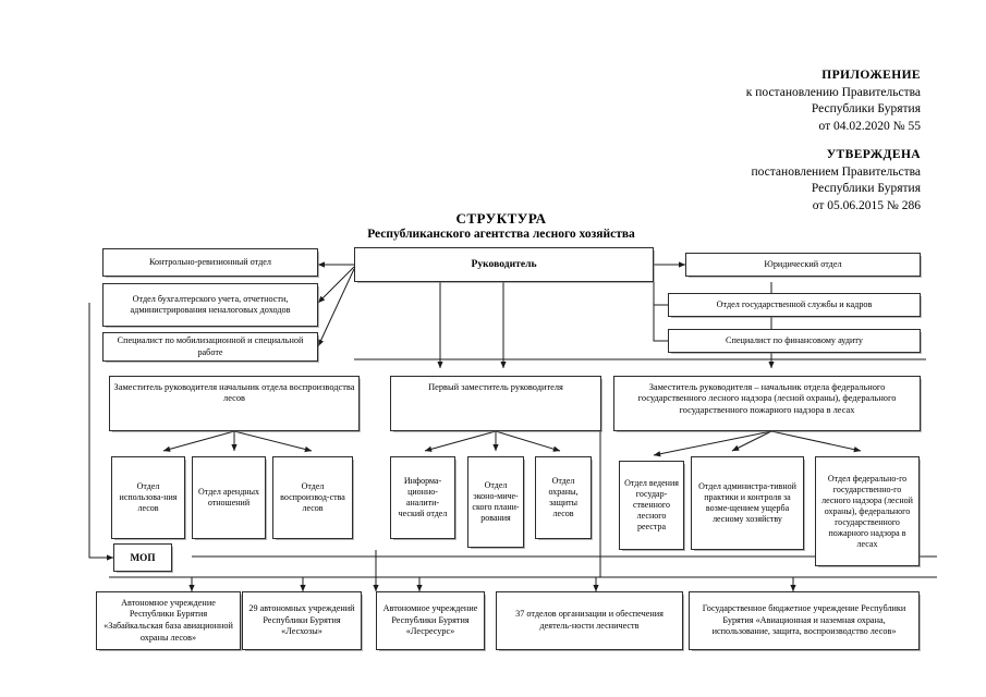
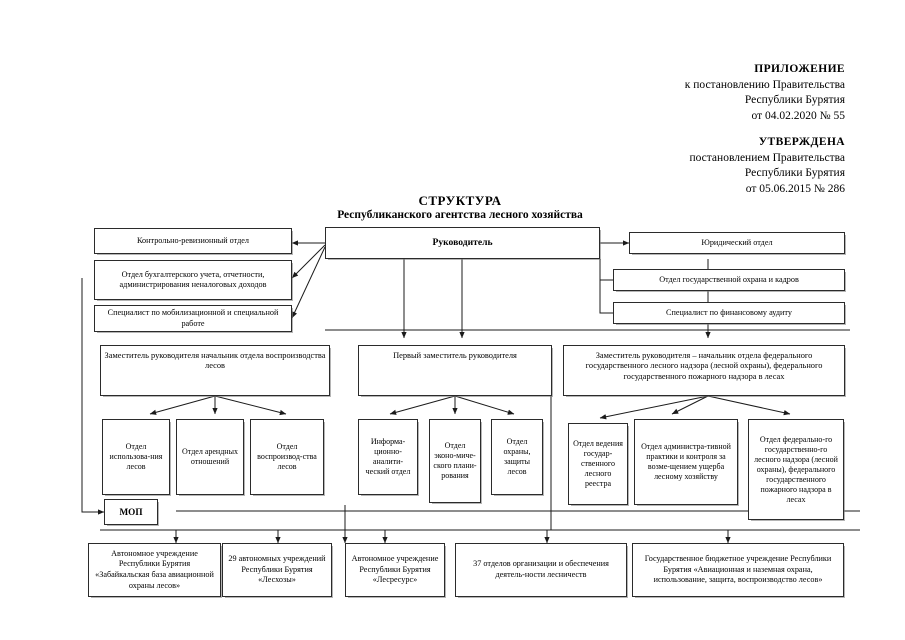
  ПРИЛОЖЕНИЕ
  к постановлению Правительства
  Республики Бурятия
  от 04.02.2020 № 55
  УТВЕРЖДЕНА
  постановлением Правительства
  Республики Бурятия
  от 05.06.2015 № 286
  СТРУКТУРА
  Республиканского агентства лесного хозяйства
  Руководитель
  Контрольно-ревизионный отдел
  Отдел бухгалтерского учета, отчетности, администрирования неналоговых доходов
  Специалист по мобилизационной и специальной работе
  Юридический отдел
- Отдел государственной службы и кадров
+ Отдел государственной охрана и кадров
  Специалист по финансовому аудиту
  Заместитель руководителя начальник отдела воспроизводства лесов
  Первый заместитель руководителя
  Заместитель руководителя – начальник отдела федерального государственного лесного надзора (лесной охраны), федерального государственного пожарного надзора в лесах
  Отдел использова-ния лесов
  Отдел арендных отношений
  Отдел воспроизвод-ства лесов
  Информа-ционно-аналити-ческий отдел
  Отдел эконо-миче-ского плани-рования
  Отдел охраны, защиты лесов
  Отдел ведения государ-ственного лесного реестра
  Отдел администра-тивной практики и контроля за возме-щением ущерба лесному хозяйству
  Отдел федерально-го государственно-го лесного надзора (лесной охраны), федерального государственного пожарного надзора в лесах
  МОП
  Автономное учреждение Республики Бурятия «Забайкальская база авиационной охраны лесов»
  29 автономных учреждений Республики Бурятия «Лесхозы»
  Автономное учреждение Республики Бурятия «Лесресурс»
  37 отделов организации и обеспечения деятель-ности лесничеств
  Государственное бюджетное учреждение Республики Бурятия «Авиационная и наземная охрана, использование, защита, воспроизводство лесов»
